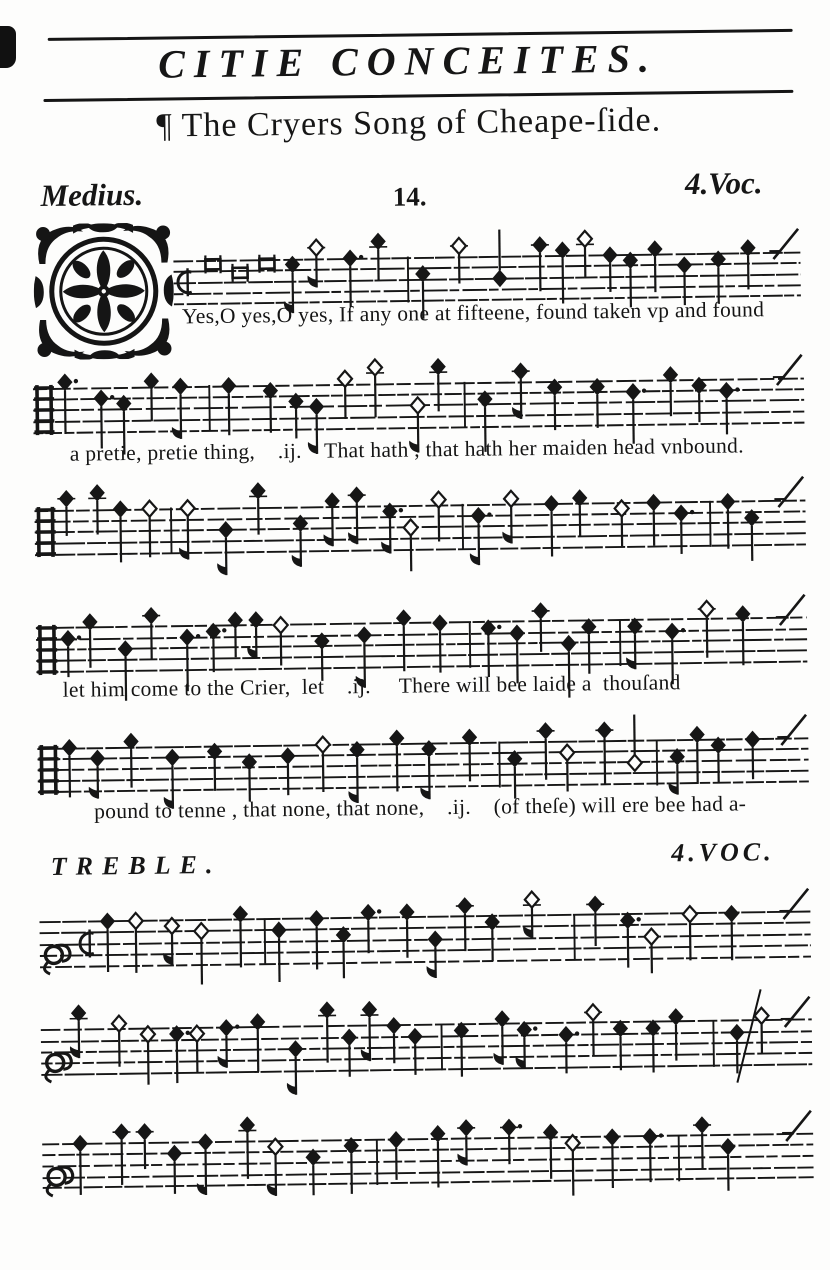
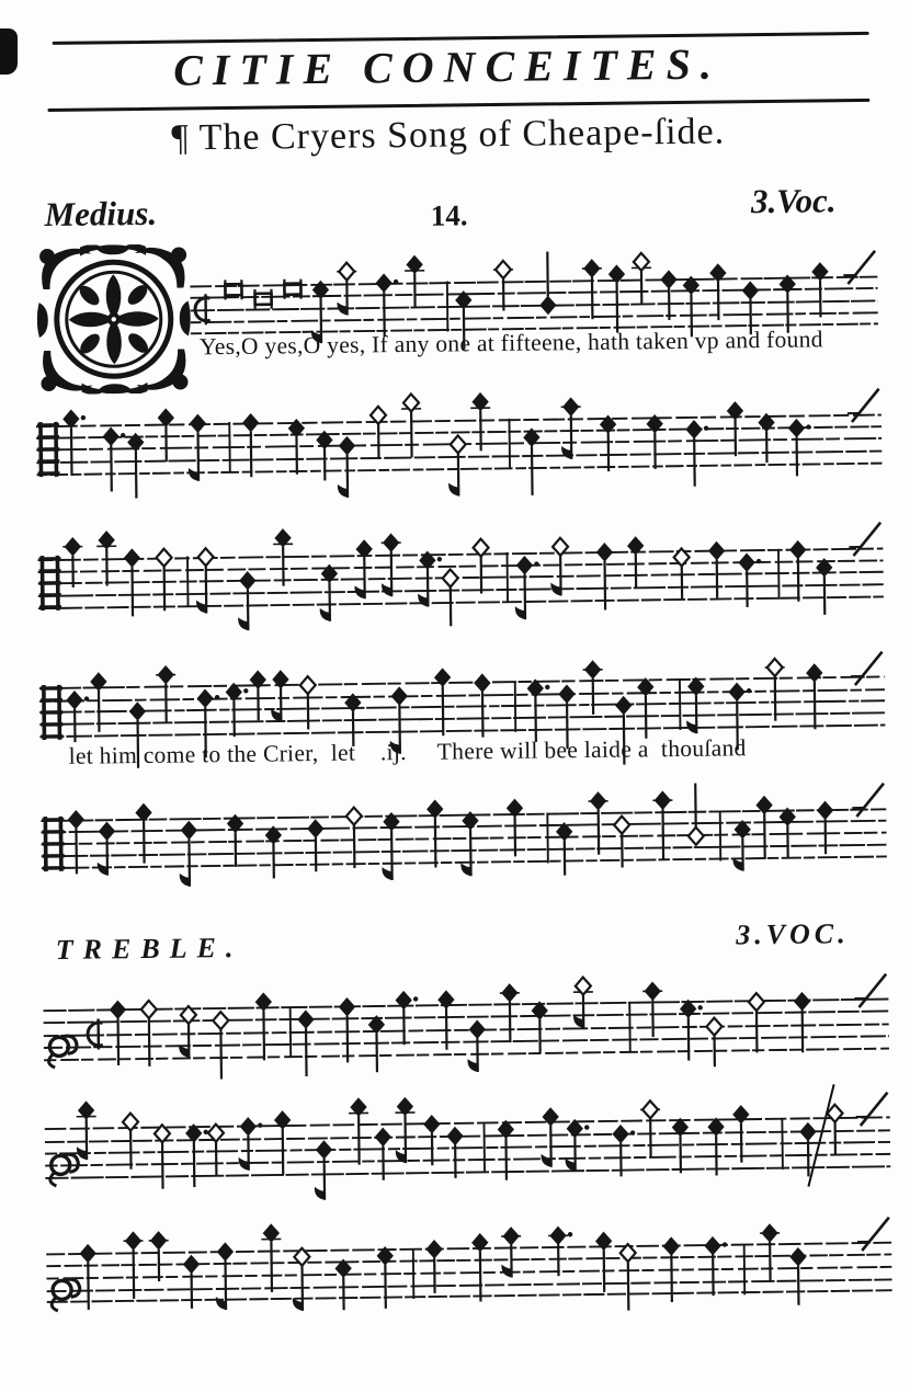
  CITIE CONCEITES.
  ¶ The Cryers Song of Cheape-ſide.
  Medius.
  14.
- 4.Voc.
+ 3.Voc.
- Yes,O yes,O yes, If any one at fifteene, found taken vp and found
+ Yes,O yes,O yes, If any one at fifteene, hath taken vp and found
- a pretie, pretie thing, .ij. That hath , that hath her maiden head vnbound.
  let him come to the Crier, let .ij. There will bee laide a thouſand
- pound to tenne , that none, that none, .ij. (of theſe) will ere bee had a-
  TREBLE.
- 4.VOC.
+ 3.VOC.
